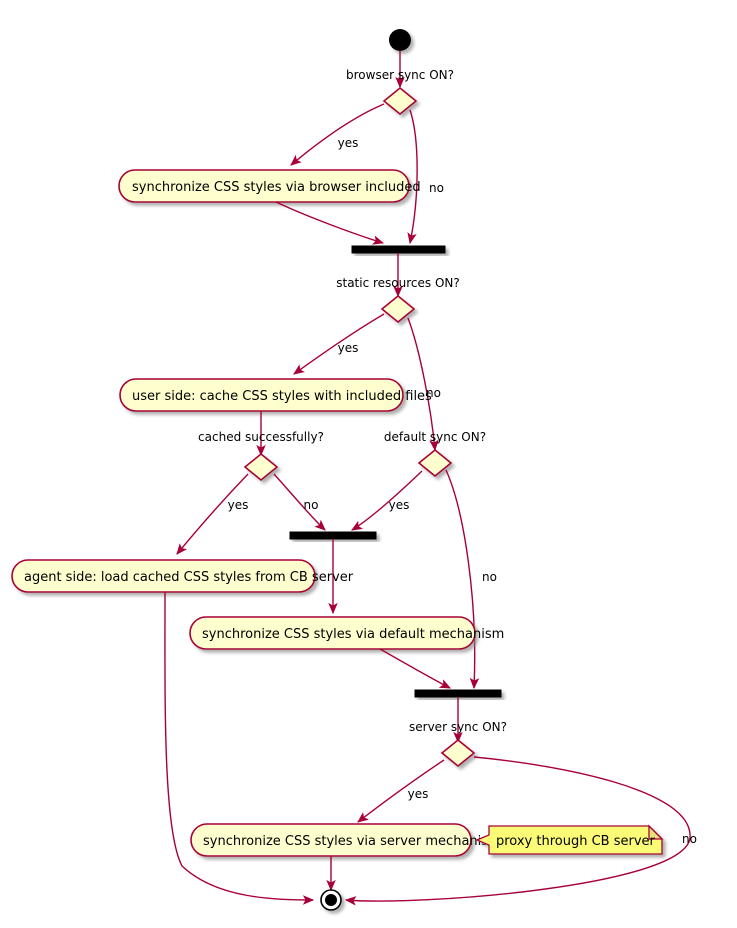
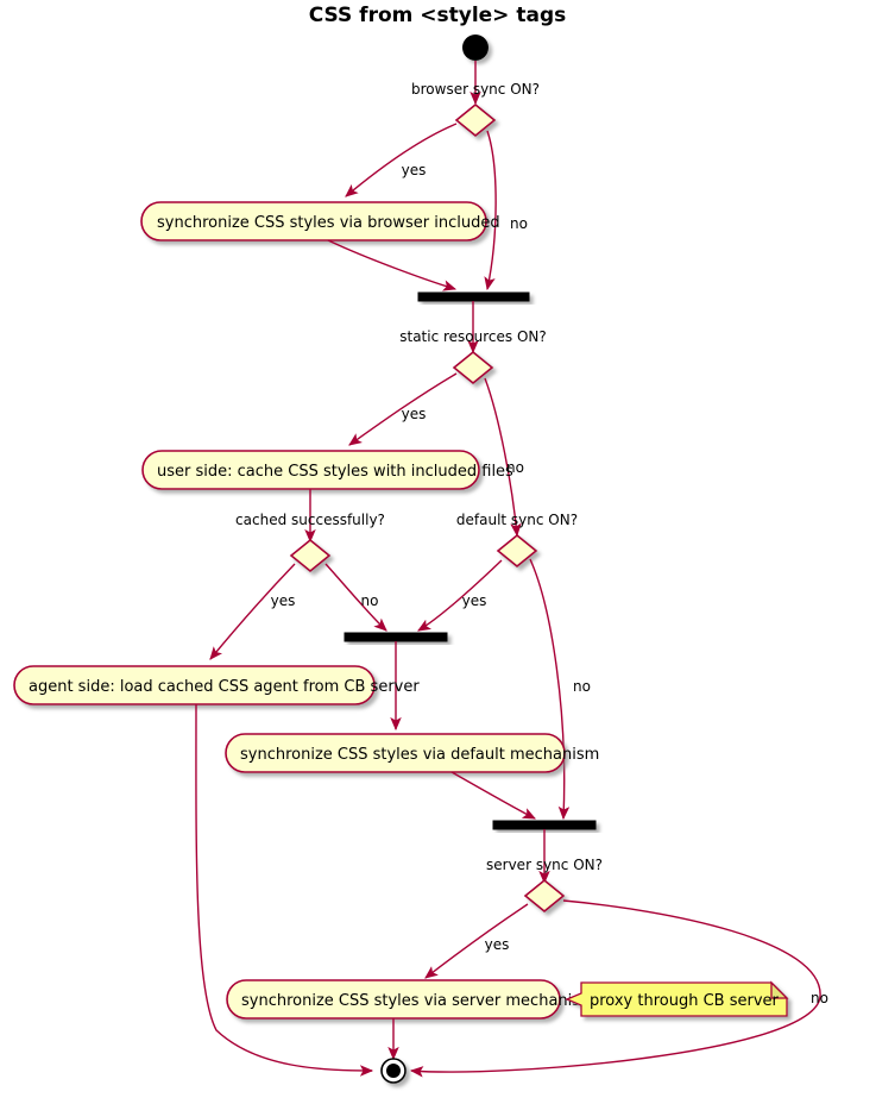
+ CSS from <style> tags
  browser sync ON?
  yes
  no
  synchronize CSS styles via browser included
  static resources ON?
  yes
  no
  user side: cache CSS styles with included files
  cached successfully?
  yes
  no
  default sync ON?
  yes
  no
- agent side: load cached CSS styles from CB server
+ agent side: load cached CSS agent from CB server
  synchronize CSS styles via default mechanism
  server sync ON?
  yes
  no
  synchronize CSS styles via server mechan
  proxy through CB server
